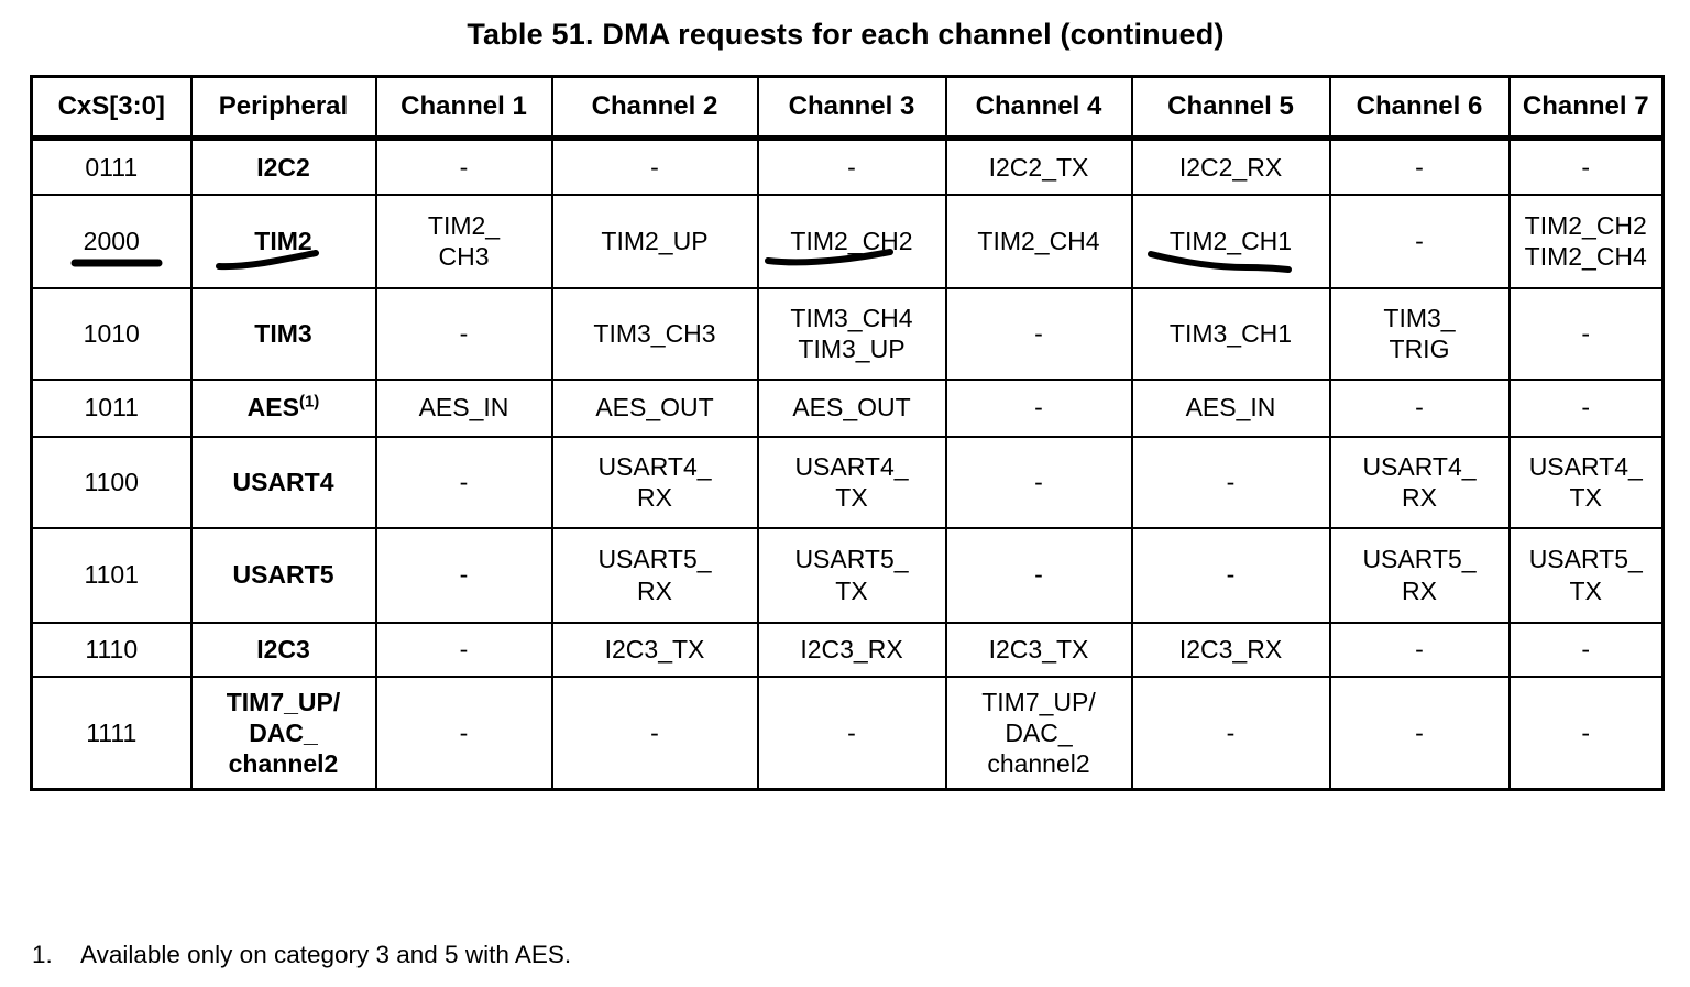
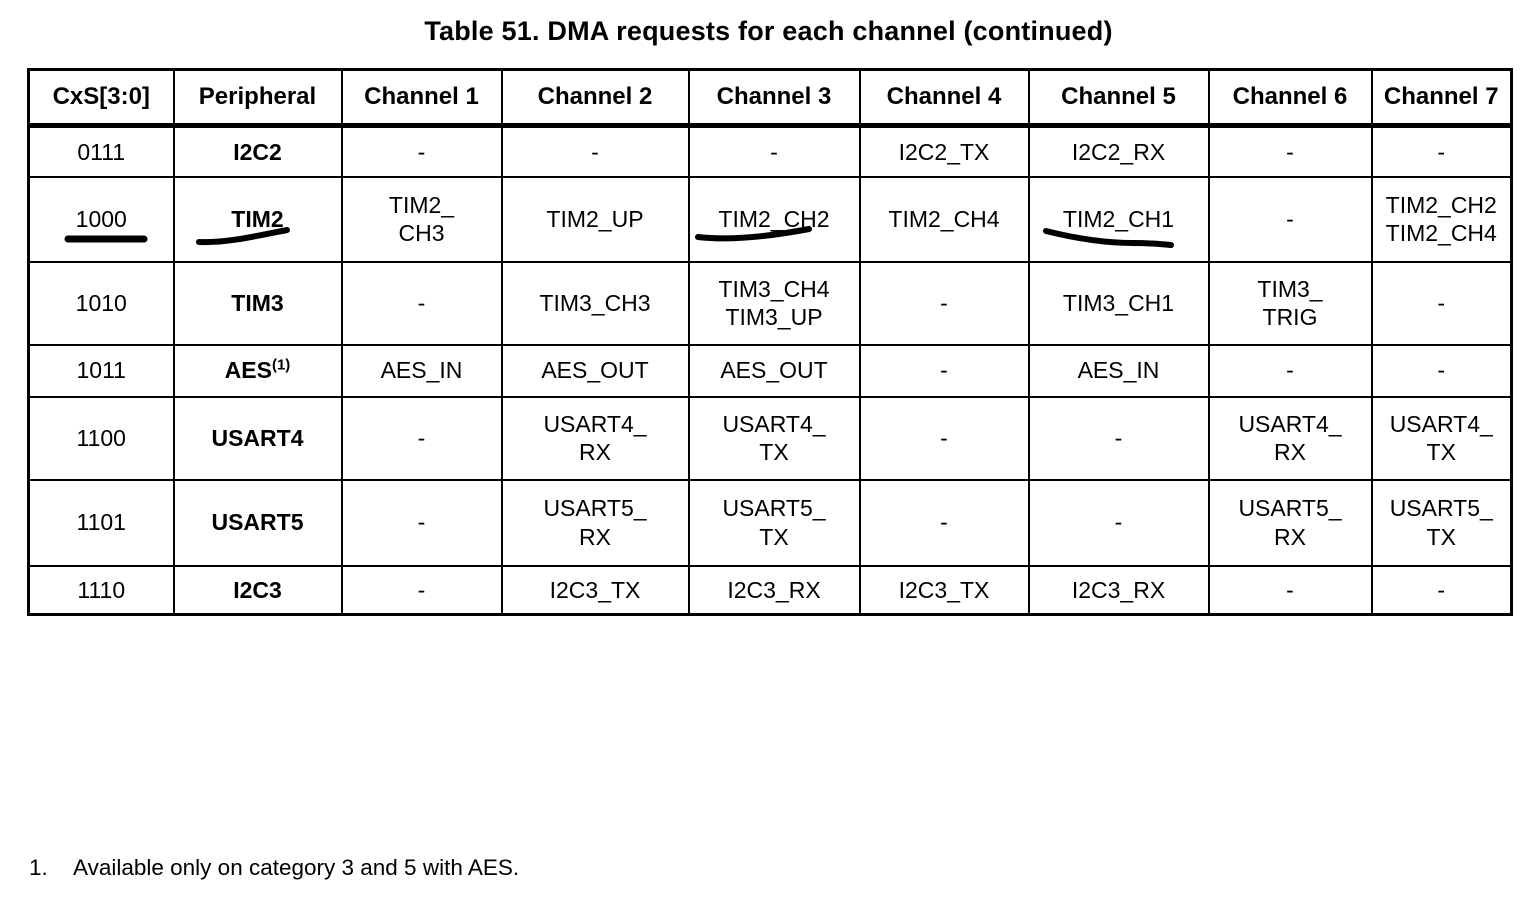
  Table 51. DMA requests for each channel (continued)
  CxS[3:0]	Peripheral	Channel 1	Channel 2	Channel 3	Channel 4	Channel 5	Channel 6	Channel 7
  0111	I2C2	-	-	-	I2C2_TX	I2C2_RX	-	-
- 2000	TIM2	TIM2_ CH3	TIM2_UP	TIM2_CH2	TIM2_CH4	TIM2_CH1	-	TIM2_CH2 TIM2_CH4
+ 1000	TIM2	TIM2_ CH3	TIM2_UP	TIM2_CH2	TIM2_CH4	TIM2_CH1	-	TIM2_CH2 TIM2_CH4
  1010	TIM3	-	TIM3_CH3	TIM3_CH4 TIM3_UP	-	TIM3_CH1	TIM3_ TRIG	-
  1011	AES(1)	AES_IN	AES_OUT	AES_OUT	-	AES_IN	-	-
  1100	USART4	-	USART4_ RX	USART4_ TX	-	-	USART4_ RX	USART4_ TX
  1101	USART5	-	USART5_ RX	USART5_ TX	-	-	USART5_ RX	USART5_ TX
  1110	I2C3	-	I2C3_TX	I2C3_RX	I2C3_TX	I2C3_RX	-	-
- 1111	TIM7_UP/ DAC_ channel2	-	-	-	TIM7_UP/ DAC_ channel2	-	-	-
  1.
  Available only on category 3 and 5 with AES.
